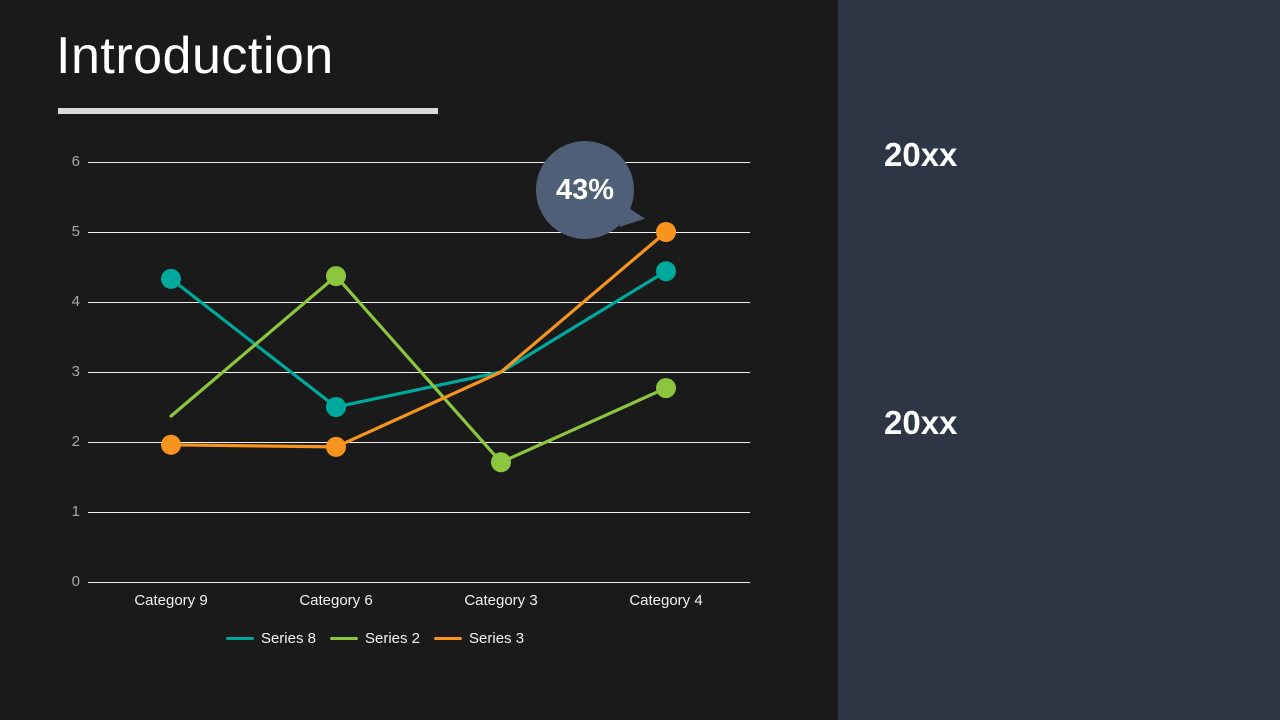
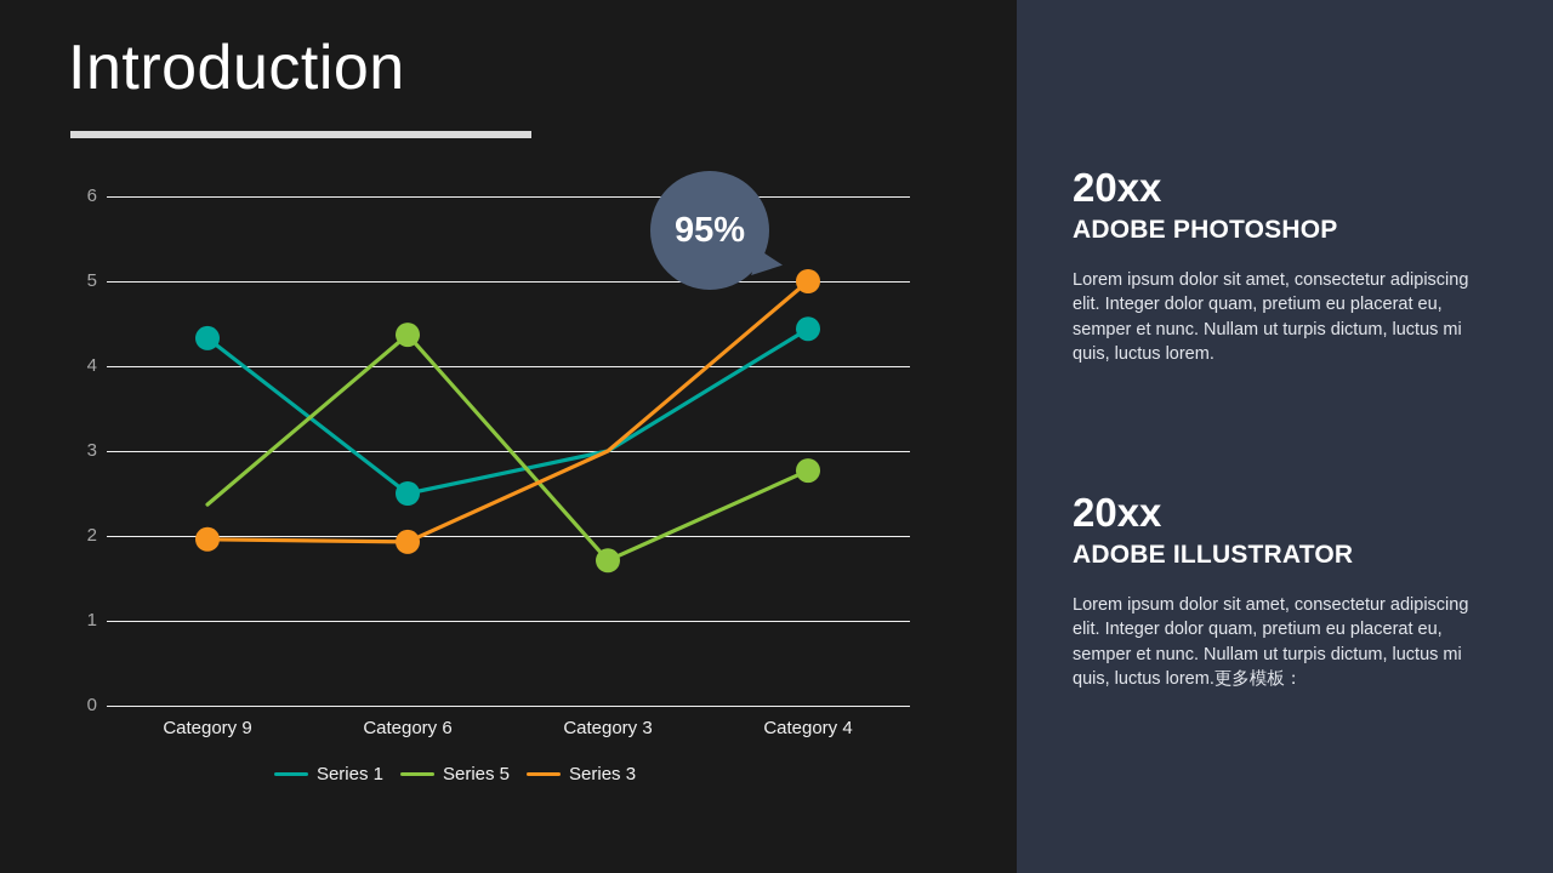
  Introduction
  0
  1
  2
  3
  4
  5
  6
  Category 9
  Category 6
  Category 3
  Category 4
- 43%
+ 95%
- Series 8
+ Series 1
- Series 2
+ Series 5
  Series 3
  20xx
+ ADOBE PHOTOSHOP
+ Lorem ipsum dolor sit amet, consectetur adipiscing elit. Integer dolor quam, pretium eu placerat eu, semper et nunc. Nullam ut turpis dictum, luctus mi quis, luctus lorem.
  20xx
+ ADOBE ILLUSTRATOR
+ Lorem ipsum dolor sit amet, consectetur adipiscing elit. Integer dolor quam, pretium eu placerat eu, semper et nunc. Nullam ut turpis dictum, luctus mi quis, luctus lorem.更多模板：
